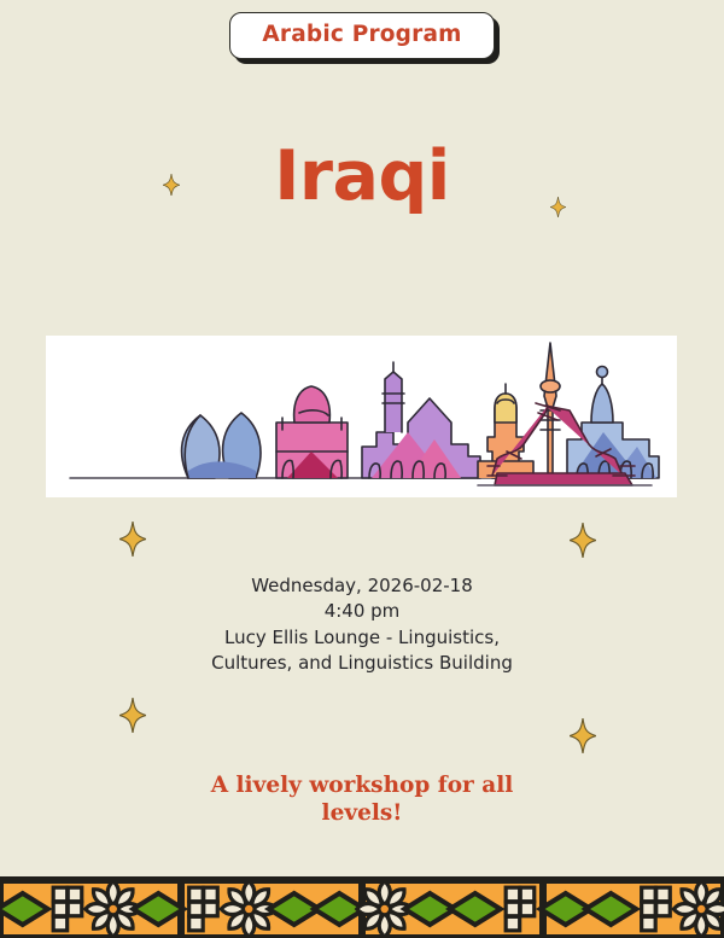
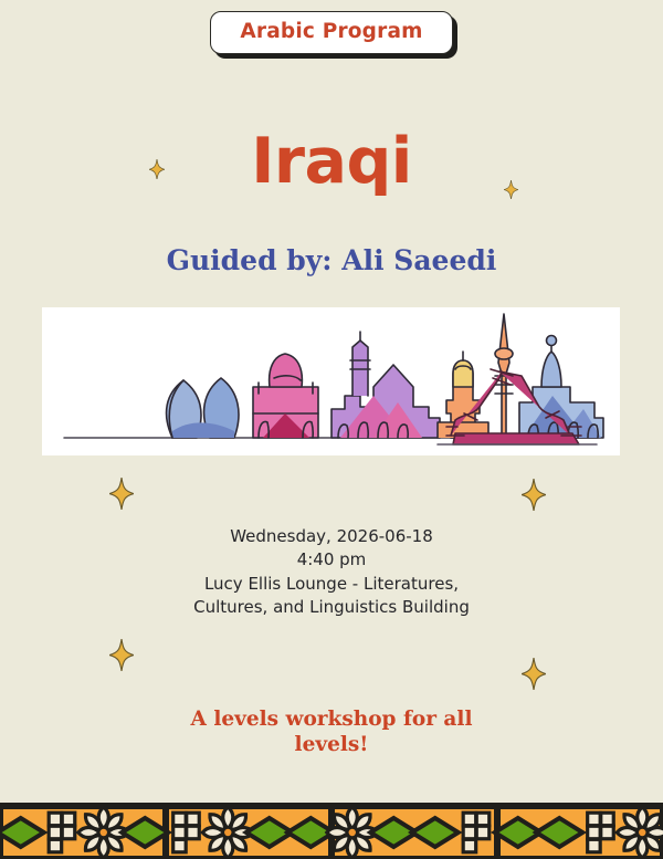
  Arabic Program
  Iraqi
+ Guided by: Ali Saeedi
- Wednesday, 2026-02-18
+ Wednesday, 2026-06-18
  4:40 pm
- Lucy Ellis Lounge - Linguistics,
+ Lucy Ellis Lounge - Literatures,
  Cultures, and Linguistics Building
- A lively workshop for all
+ A levels workshop for all
  levels!
